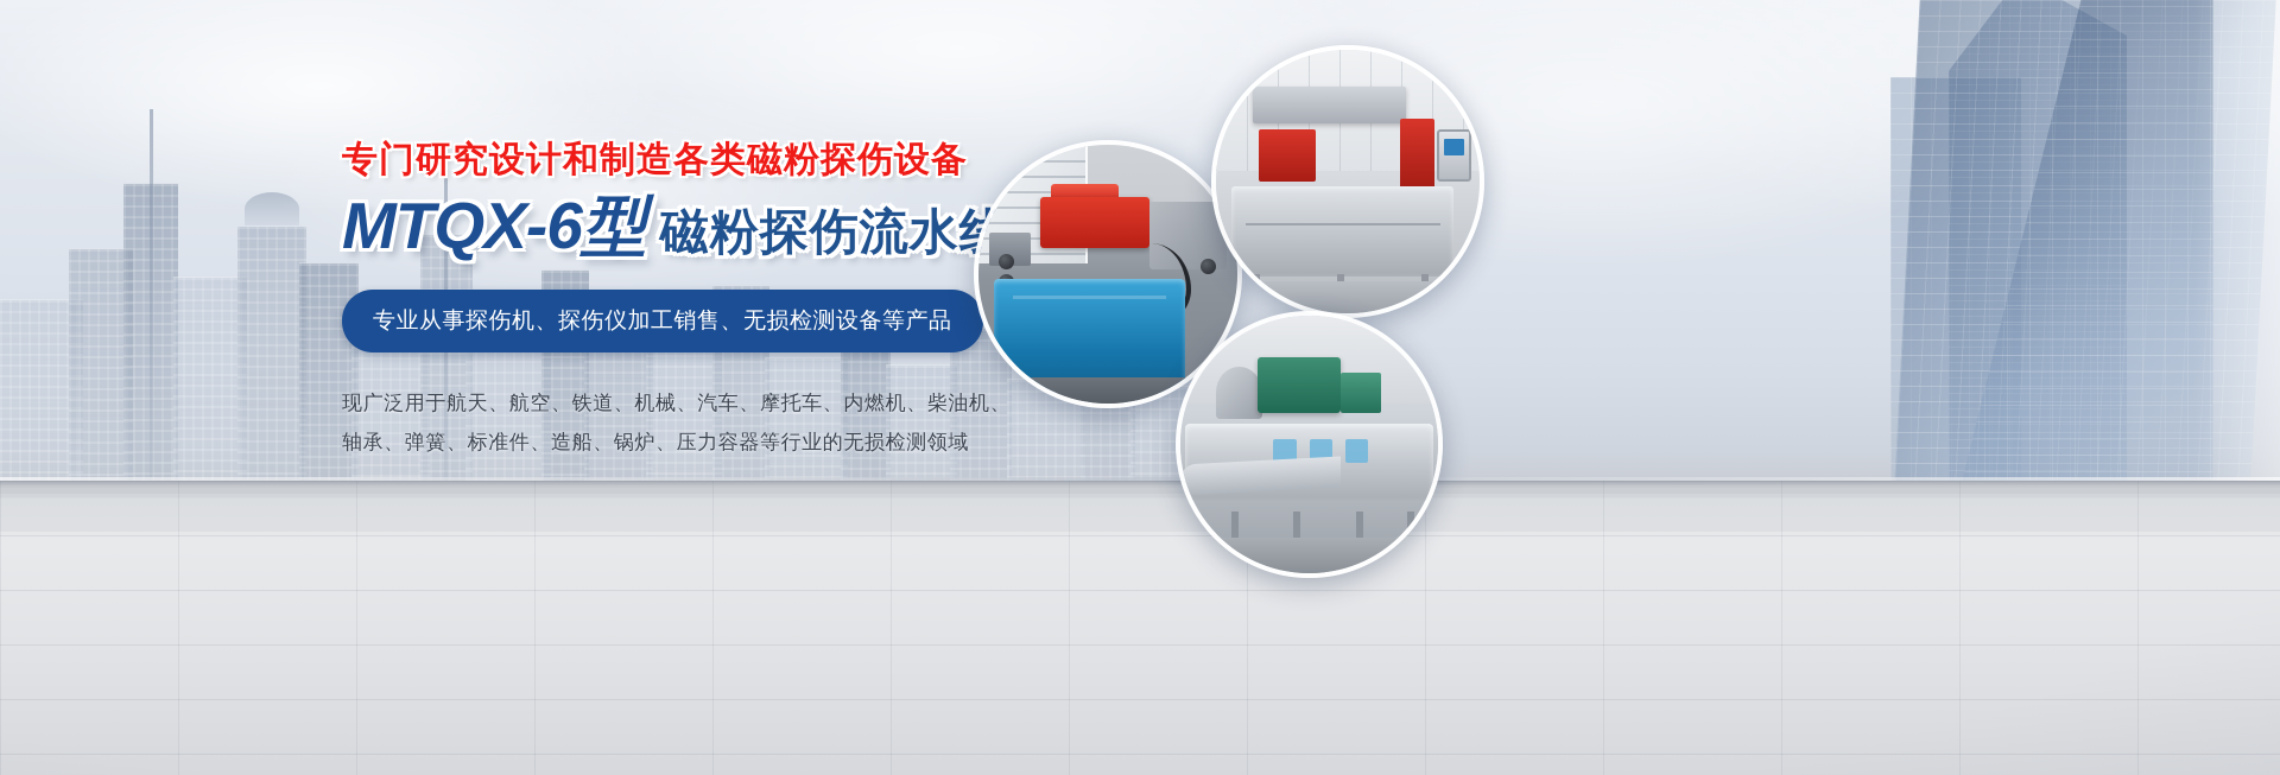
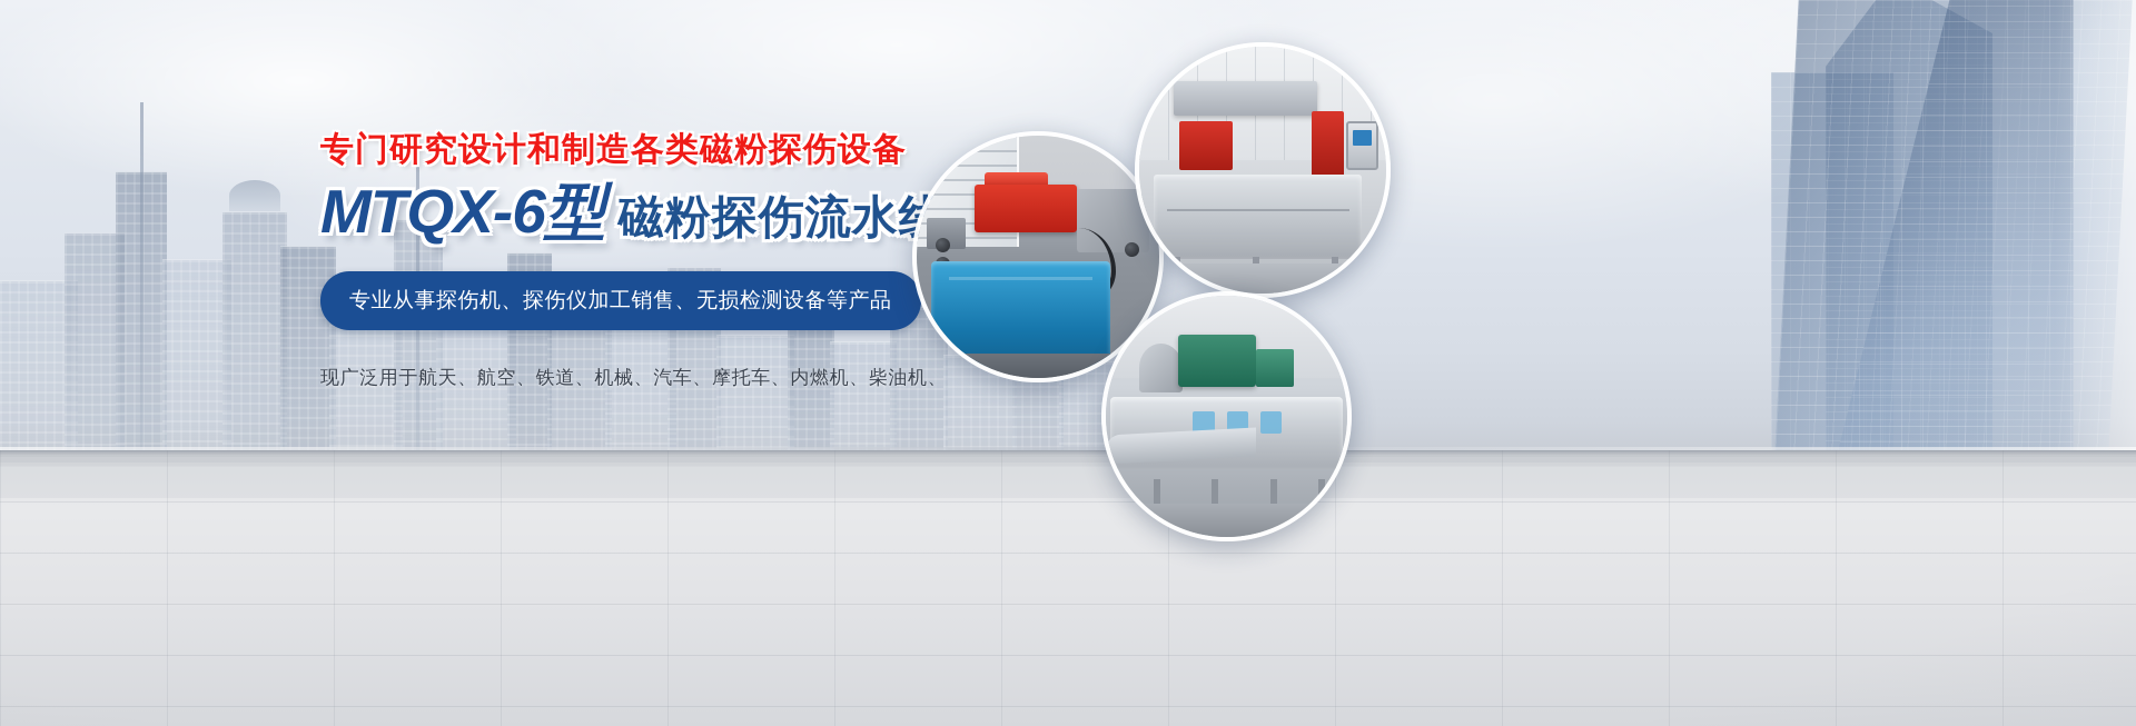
  专门研究设计和制造各类磁粉探伤设备
  MTQX-6型
  磁粉探伤流水
  专业从事探伤机、探伤仪加工销售、无损检测设备等产品
  现广泛用于航天、航空、铁道、机械、汽车、摩托车、内燃机、柴油
- 轴承、弹簧、标准件、造船、锅炉、压力容器等行业的无损检测领域
